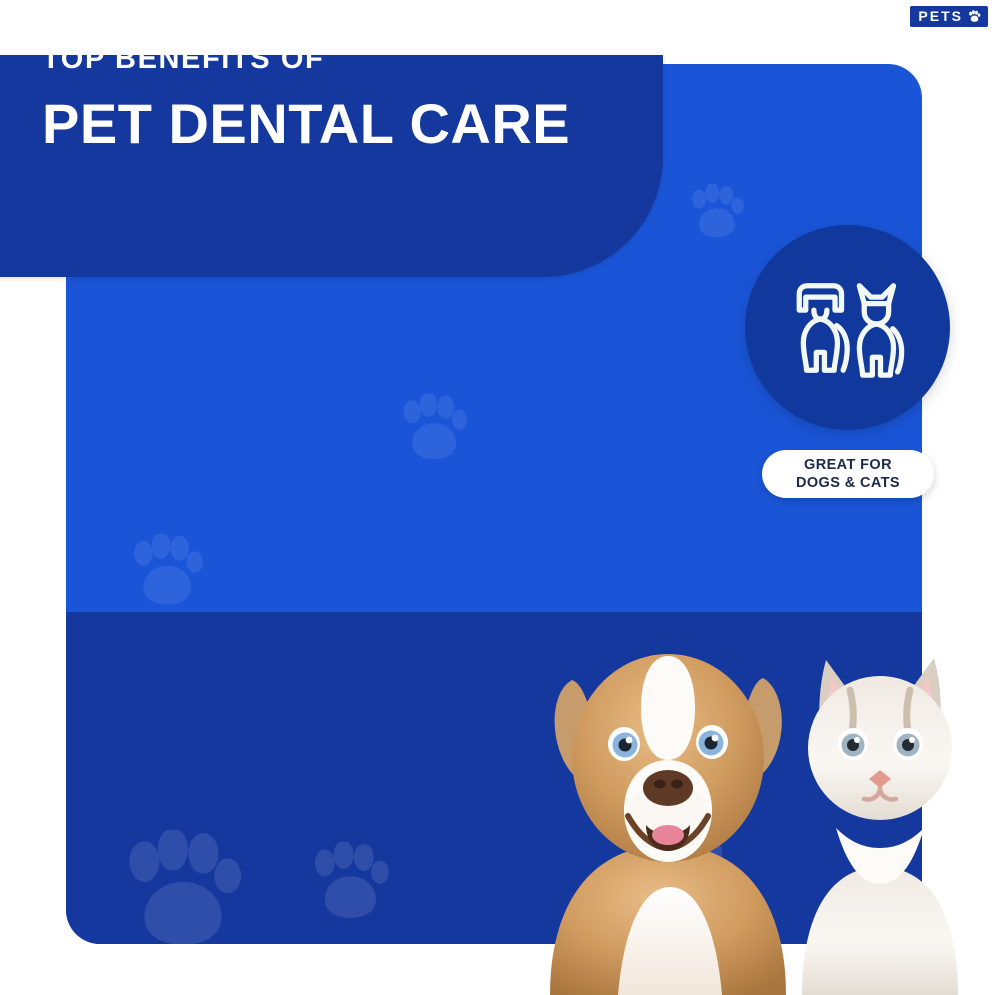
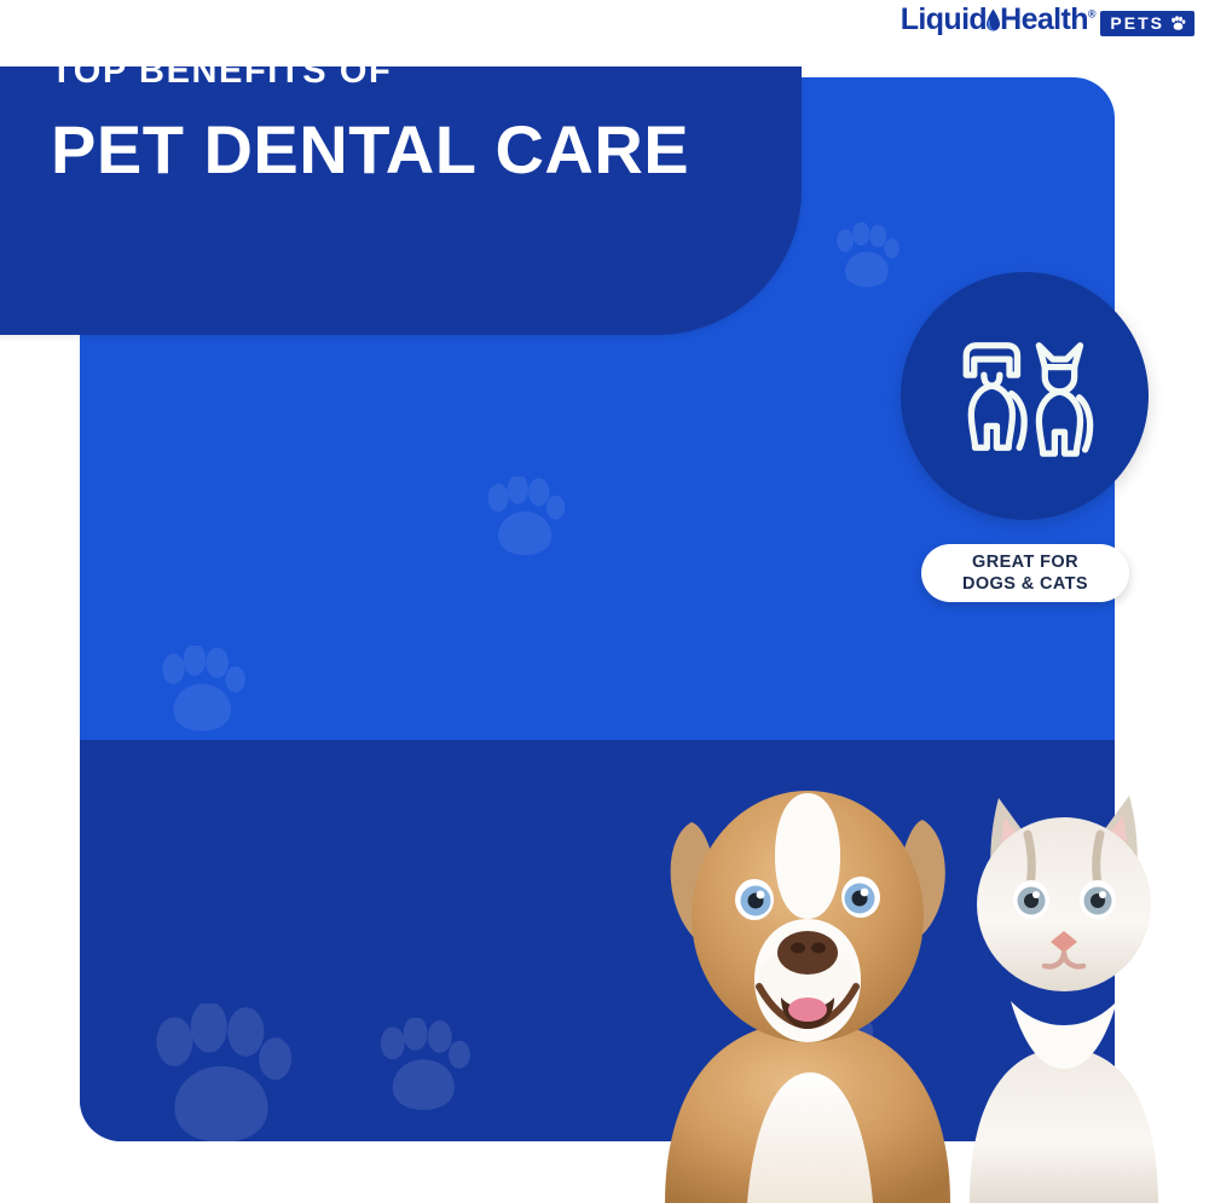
  TOP BENEFITS OF
  PET DENTAL CARE
  GREAT FOR
  DOGS & CATS
+ Liquid Health®
  PETS
